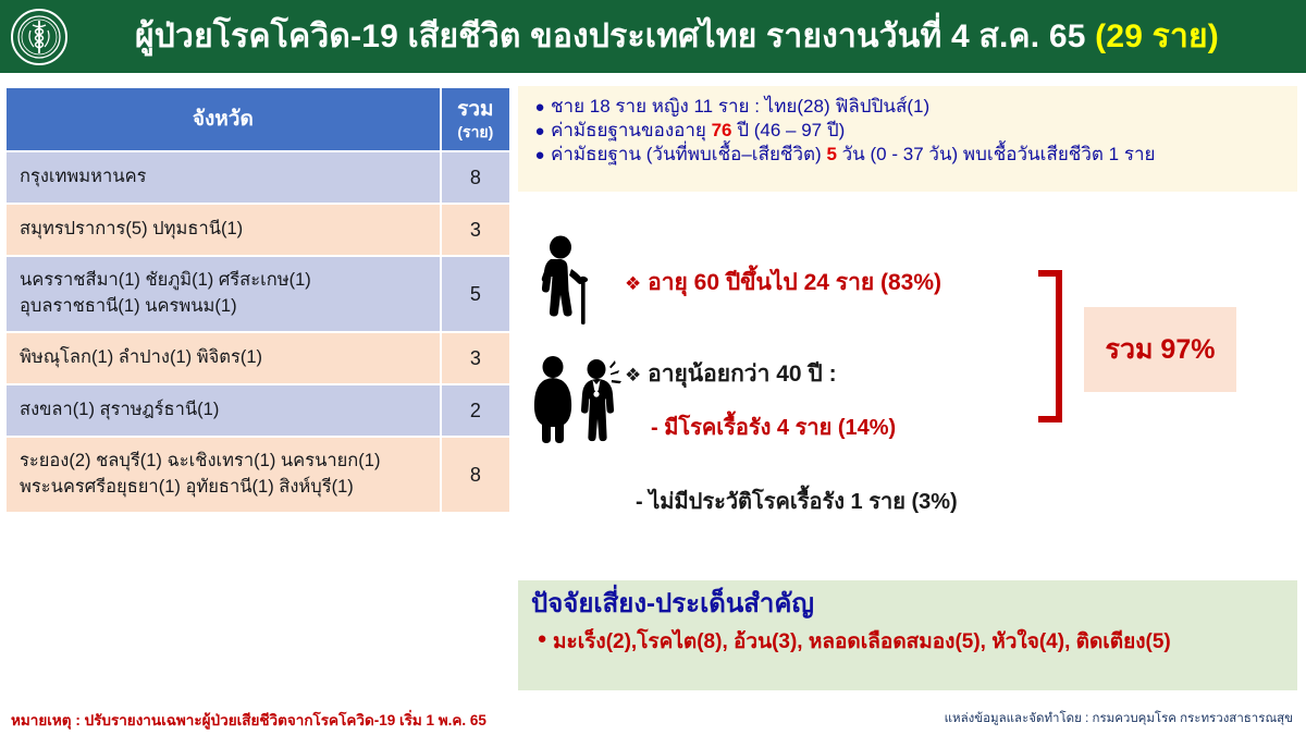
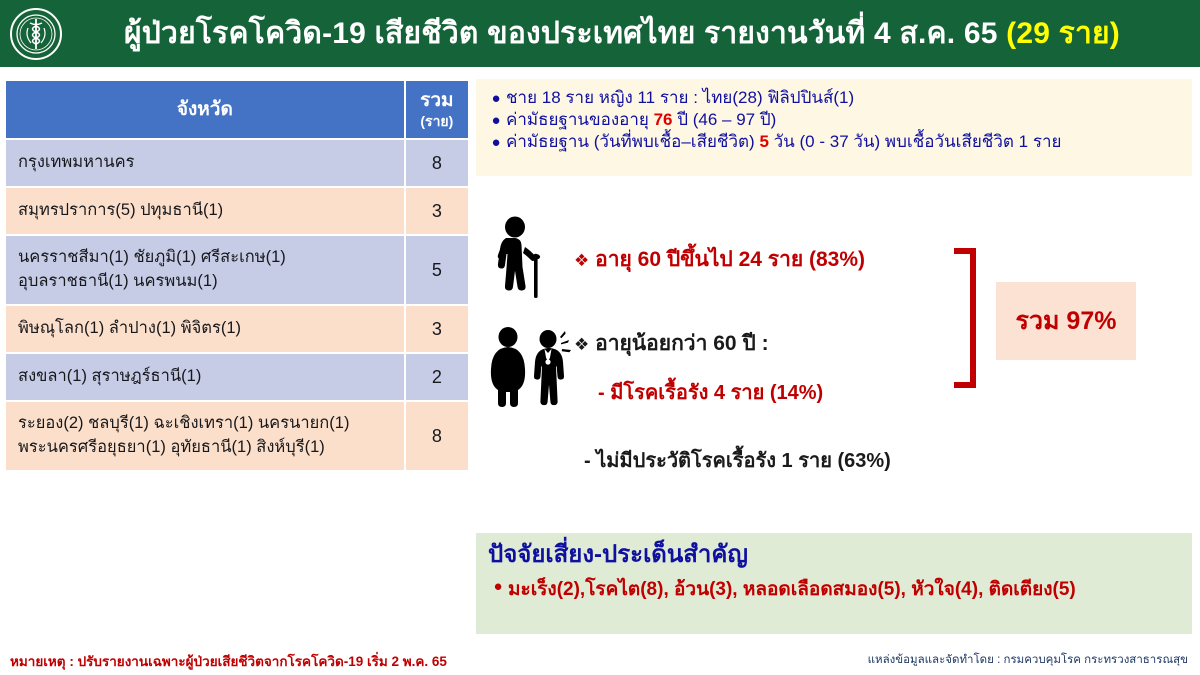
  ผู้ป่วยโรคโควิด-19 เสียชีวิต ของประเทศไทย รายงานวันที่ 4 ส.ค. 65 (29 ราย)
  จังหวัด	รวม (ราย)
  กรุงเทพมหานคร	8
  สมุทรปราการ(5) ปทุมธานี(1)	3
  นครราชสีมา(1) ชัยภูมิ(1) ศรีสะเกษ(1) อุบลราชธานี(1) นครพนม(1)	5
  พิษณุโลก(1) ลำปาง(1) พิจิตร(1)	3
  สงขลา(1) สุราษฎร์ธานี(1)	2
  ระยอง(2) ชลบุรี(1) ฉะเชิงเทรา(1) นครนายก(1) พระนครศรีอยุธยา(1) อุทัยธานี(1) สิงห์บุรี(1)	8
  ●
  ชาย 18 ราย หญิง 11 ราย : ไทย(28) ฟิลิปปินส์(1)
  ●
  ค่ามัธยฐานของอายุ 76 ปี (46 – 97 ปี)
  ●
  ค่ามัธยฐาน (วันที่พบเชื้อ–เสียชีวิต) 5 วัน (0 - 37 วัน) พบเชื้อวันเสียชีวิต 1 ราย
  ❖ อายุ 60 ปีขึ้นไป 24 ราย (83%)
- ❖ อายุน้อยกว่า 40 ปี :
+ ❖ อายุน้อยกว่า 60 ปี :
  - มีโรคเรื้อรัง 4 ราย (14%)
- - ไม่มีประวัติโรคเรื้อรัง 1 ราย (3%)
+ - ไม่มีประวัติโรคเรื้อรัง 1 ราย (63%)
  รวม 97%
  ปัจจัยเสี่ยง-ประเด็นสำคัญ
  ●
  มะเร็ง(2),โรคไต(8), อ้วน(3), หลอดเลือดสมอง(5), หัวใจ(4), ติดเตียง(5)
- หมายเหตุ : ปรับรายงานเฉพาะผู้ป่วยเสียชีวิตจากโรคโควิด-19 เริ่ม 1 พ.ค. 65
+ หมายเหตุ : ปรับรายงานเฉพาะผู้ป่วยเสียชีวิตจากโรคโควิด-19 เริ่ม 2 พ.ค. 65
  แหล่งข้อมูลและจัดทำโดย : กรมควบคุมโรค กระทรวงสาธารณสุข
